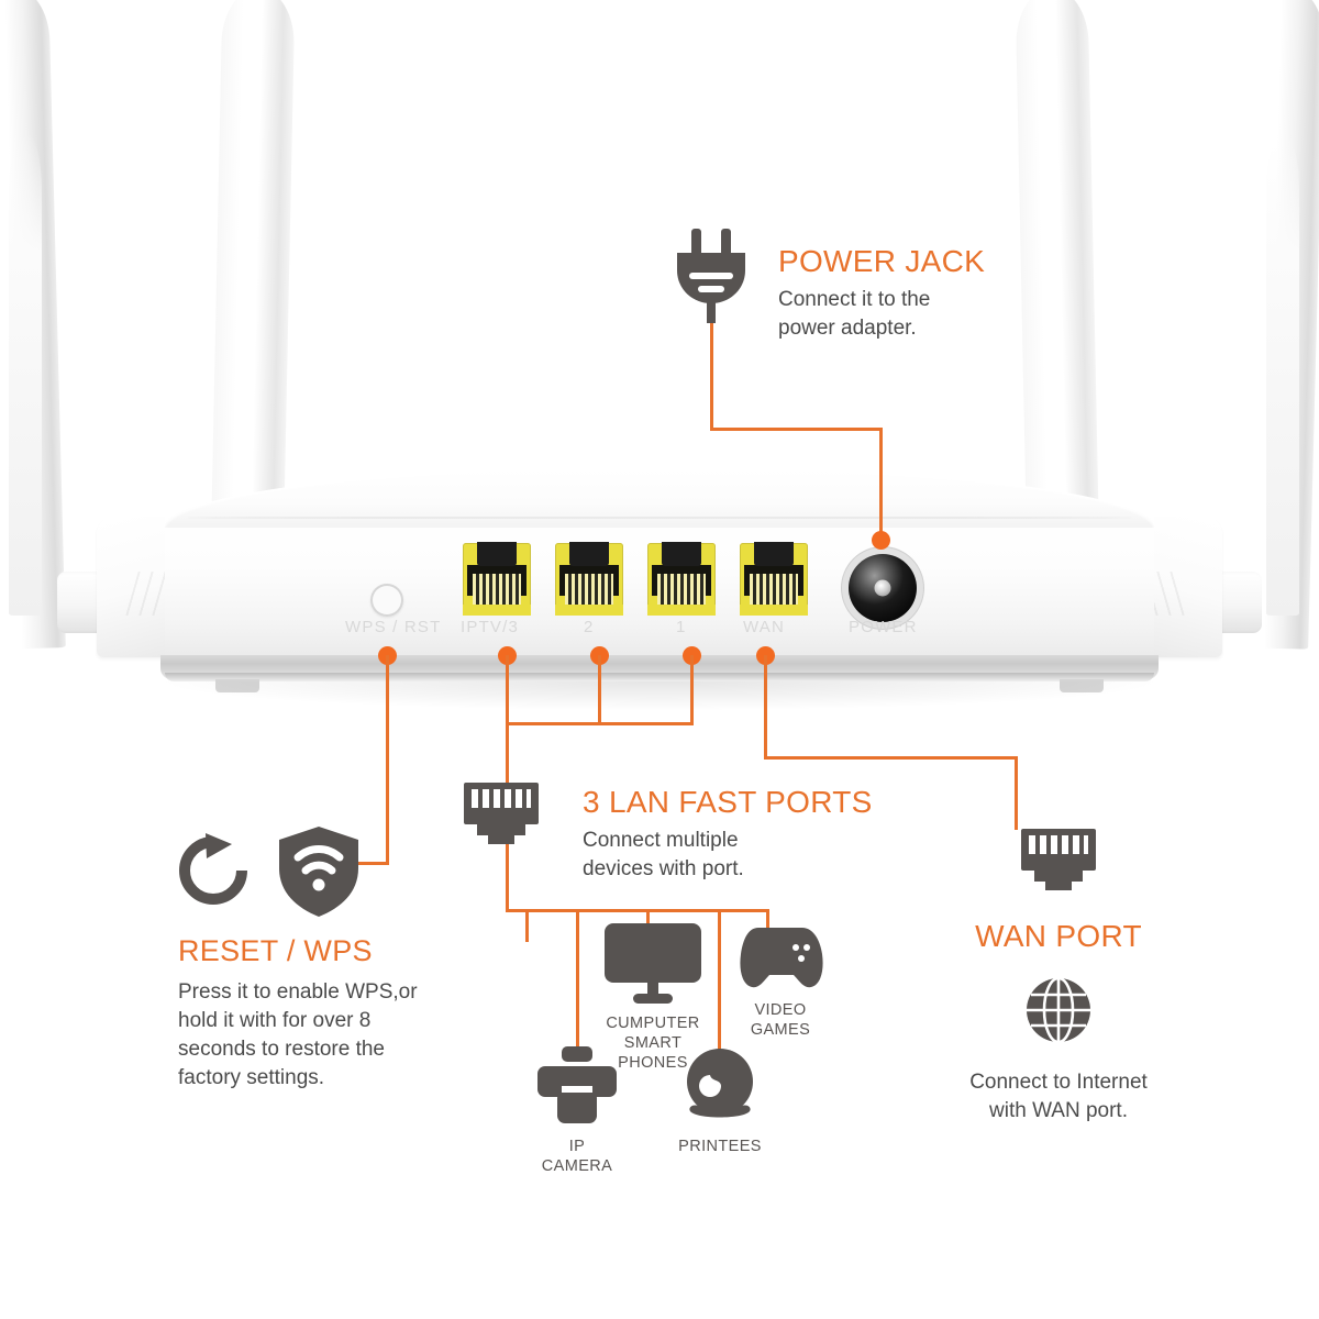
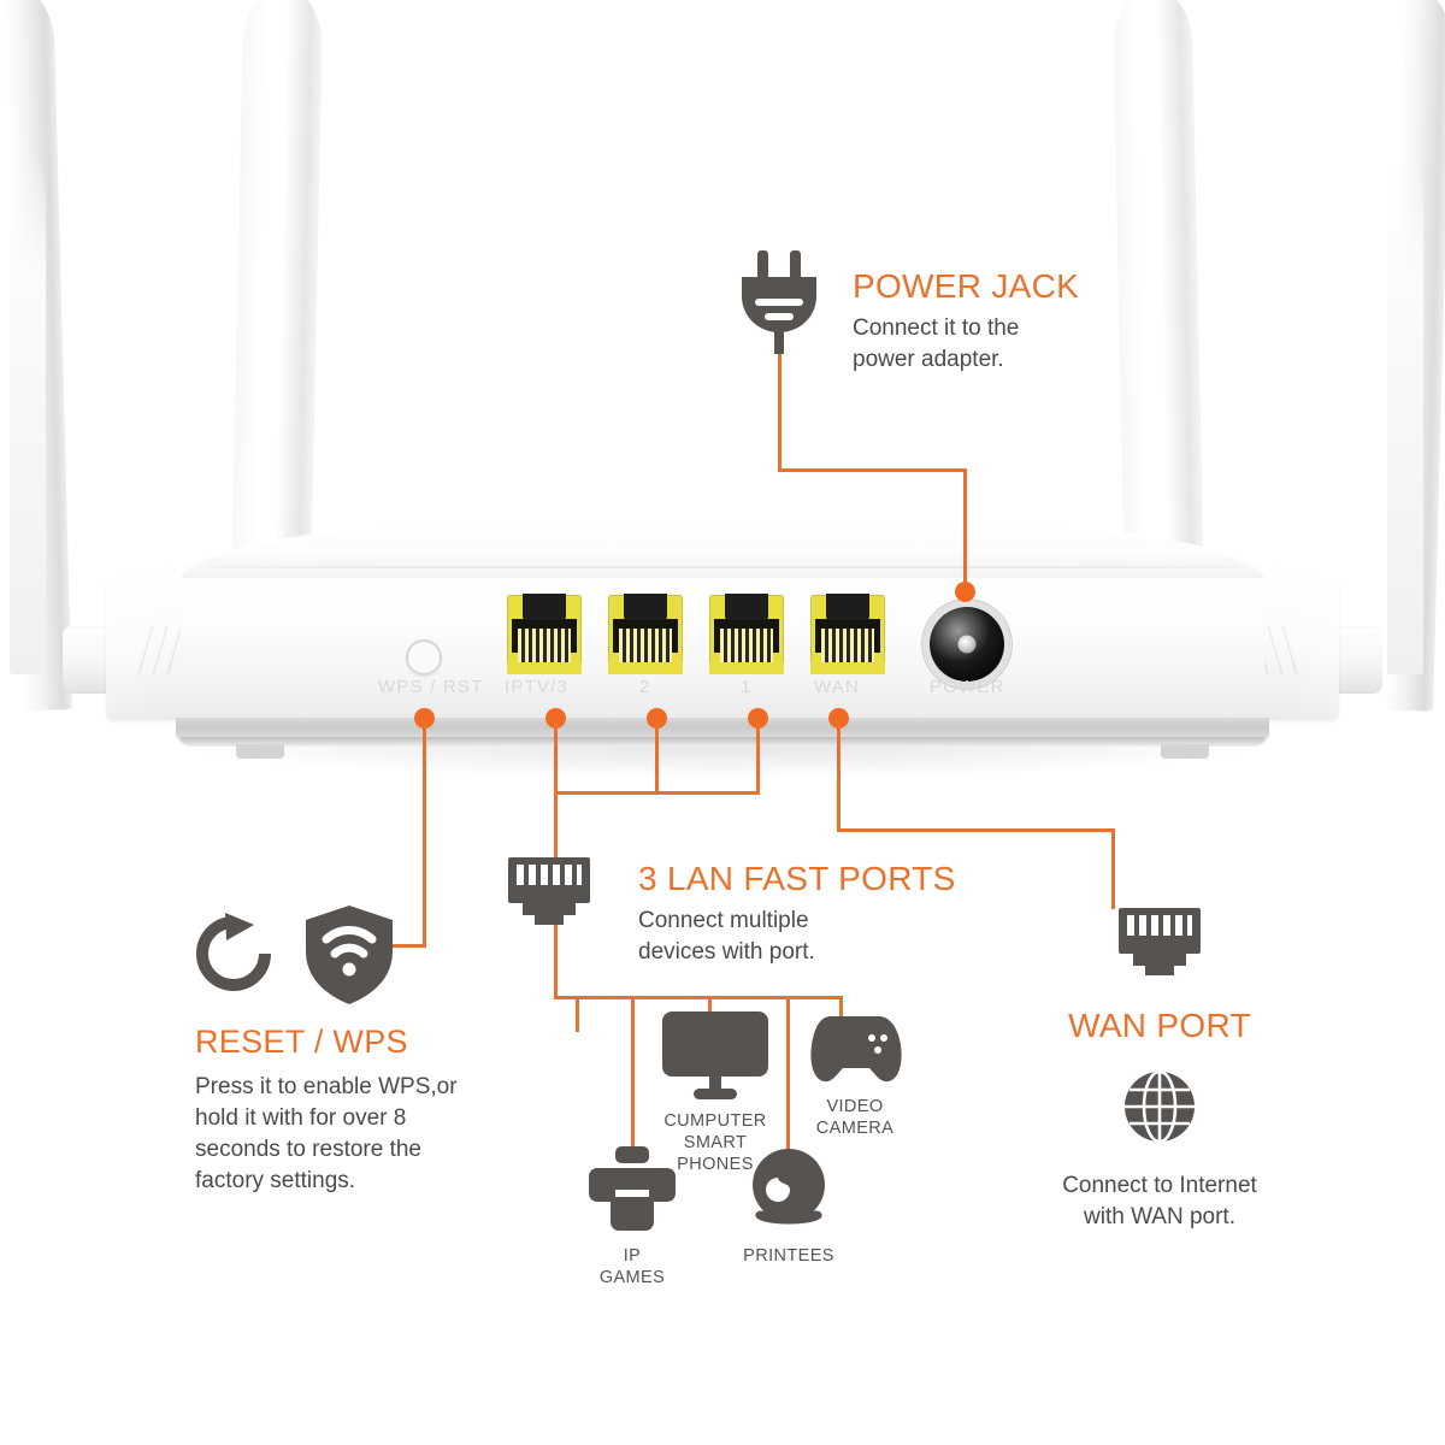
  WPS / RST
  IPTV/3
  2
  1
  WAN
  POWER
  POWER JACK
  Connect it to the
  power adapter.
  RESET / WPS
  Press it to enable WPS,or
  hold it with for over 8
  seconds to restore the
  factory settings.
  3 LAN FAST PORTS
  Connect multiple
  devices with port.
  WAN PORT
  Connect to Internet
  with WAN port.
  CUMPUTER
  SMART PHONES
  VIDEO
- GAMES
+ CAMERA
  IP
- CAMERA
+ GAMES
  PRINTEES
